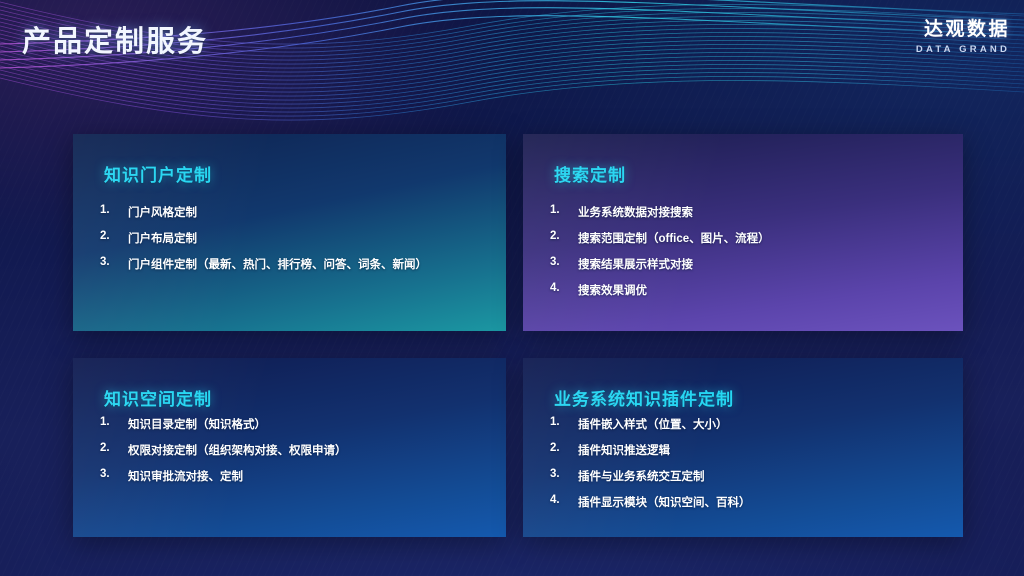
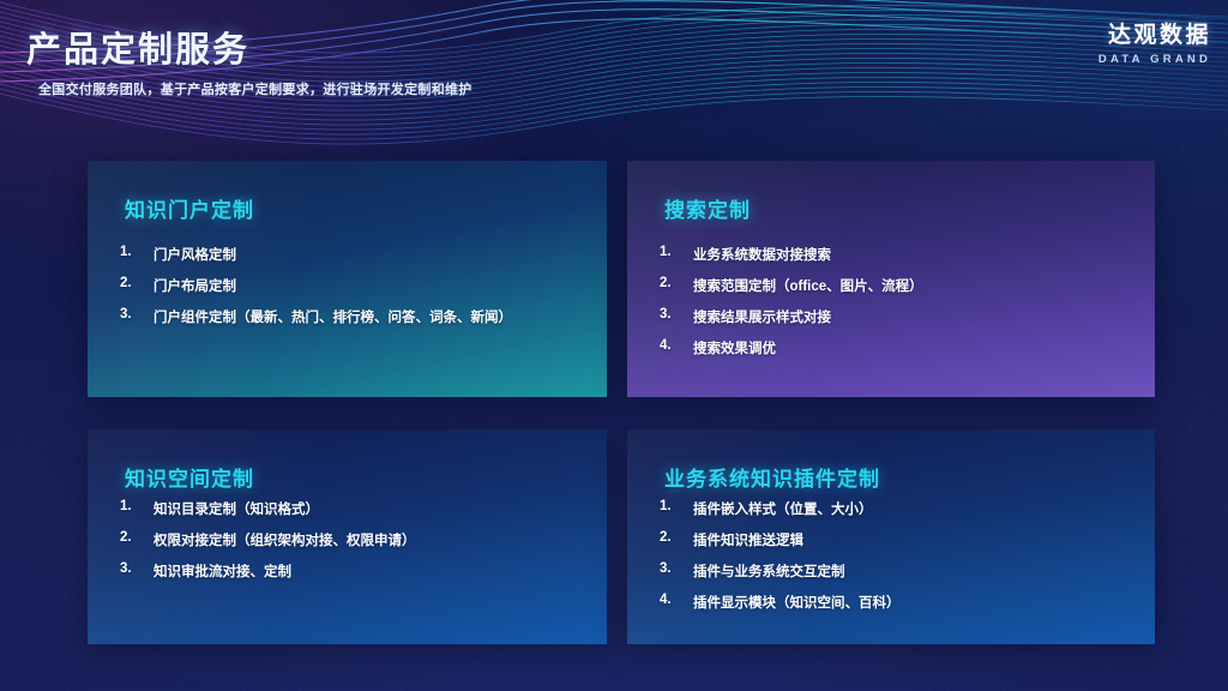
  产品定制服务
+ 全国交付服务团队，基于产品按客户定制要求，进行驻场开发定制和维护
  达观数据
  DATA GRAND
